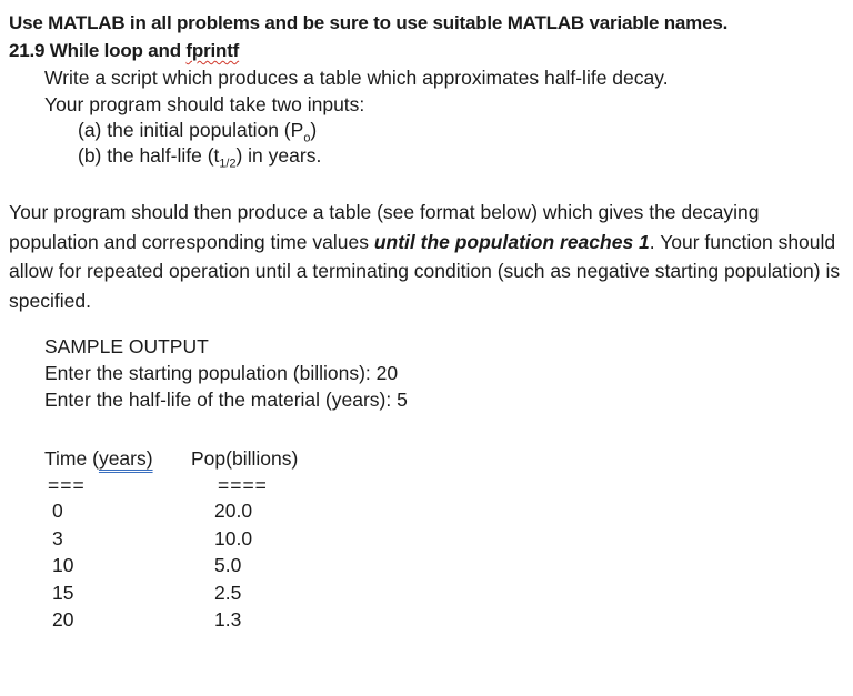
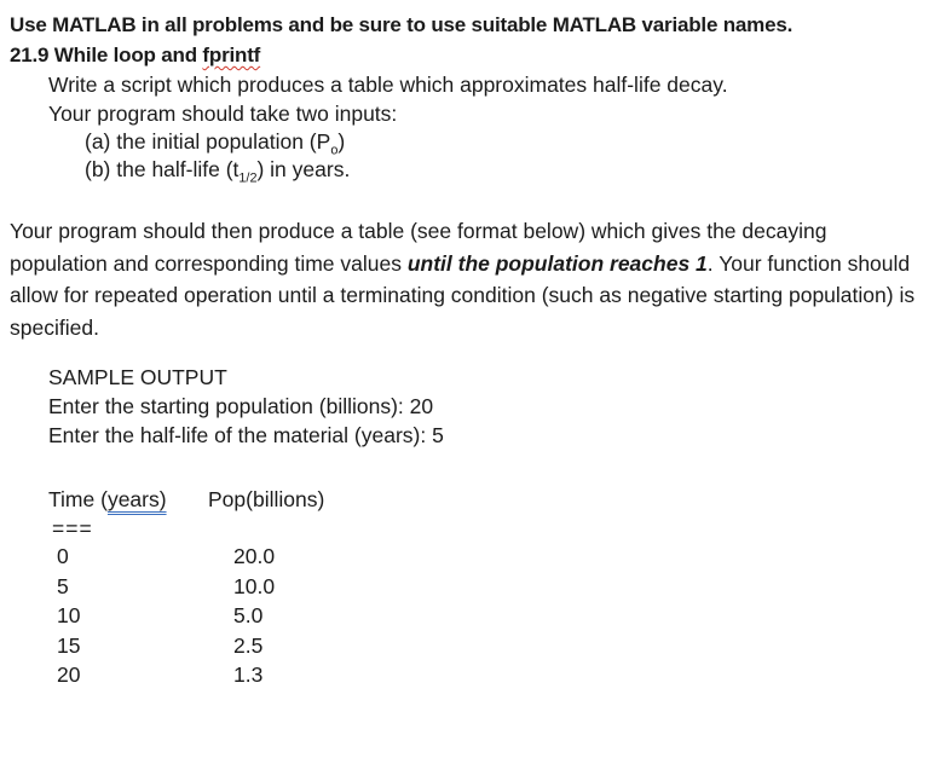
  Use MATLAB in all problems and be sure to use suitable MATLAB variable names.
  21.9 While loop and fprintf
  Write a script which produces a table which approximates half-life decay.
  Your program should take two inputs:
  (a) the initial population (Po)
  (b) the half-life (t1/2) in years.
  Your program should then produce a table (see format below) which gives the decaying population and corresponding time values until the population reaches 1. Your function should allow for repeated operation until a terminating condition (such as negative starting population) is specified.
  SAMPLE OUTPUT
  Enter the starting population (billions): 20
  Enter the half-life of the material (years): 5
  Time (years)
  Pop(billions)
  ===
- ====
  0
  20.0
- 3
+ 5
  10.0
  10
  5.0
  15
  2.5
  20
  1.3
